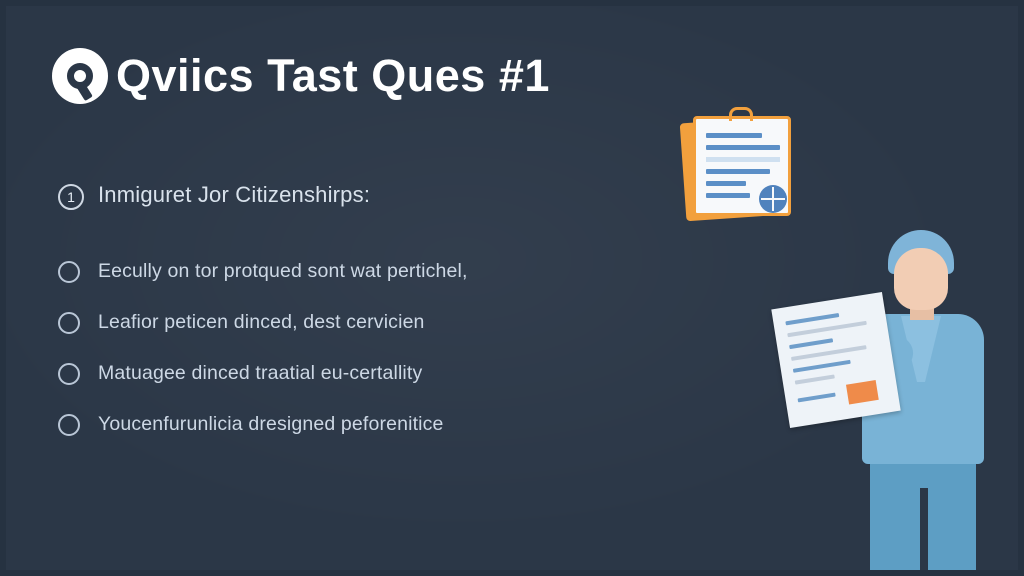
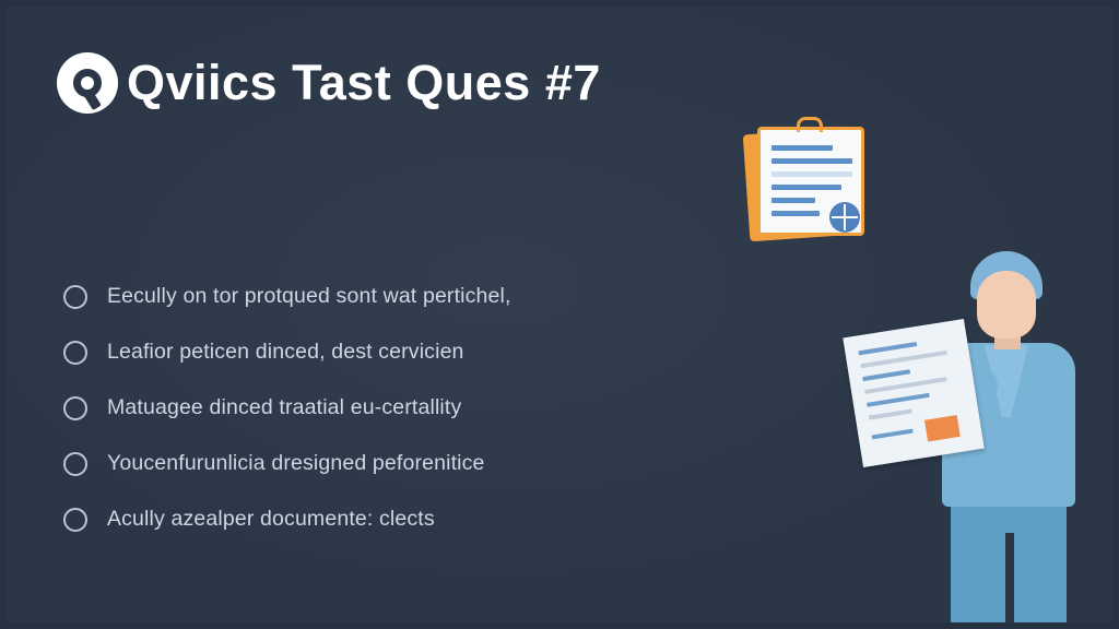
- Qviics Tast Ques #1
+ Qviics Tast Ques #7
- 1
- Inmiguret Jor Citizenshirps:
  Eecully on tor protqued sont wat pertichel,
  Leafior peticen dinced, dest cervicien
  Matuagee dinced traatial eu-certallity
  Youcenfurunlicia dresigned peforenitice
+ Acully azealper documente: clects
